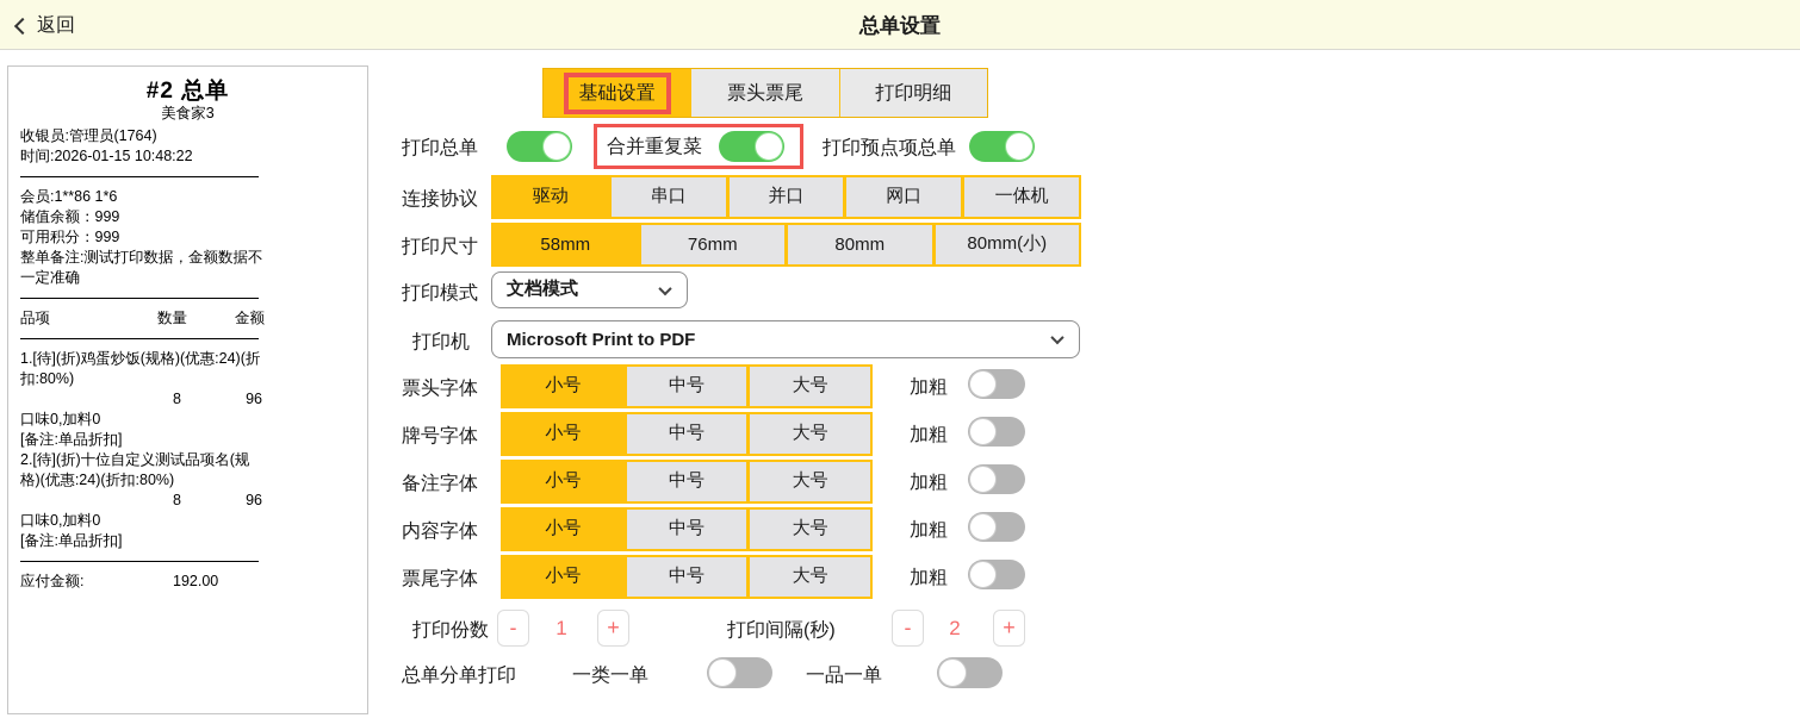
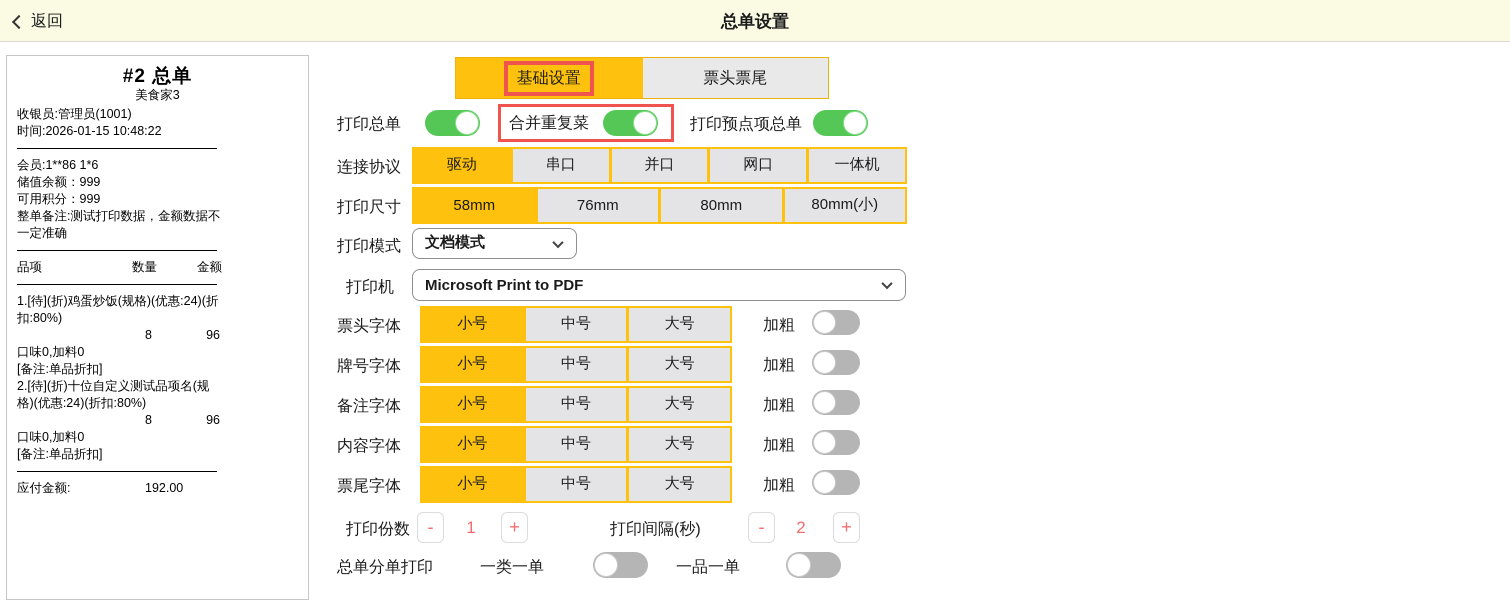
  返回
  总单设置
  #2 总单
  美食家3
- 收银员:管理员(1764)
+ 收银员:管理员(1001)
  时间:2026-01-15 10:48:22
  会员:1**86 1*6
  储值余额：999
  可用积分：999
  整单备注:测试打印数据，金额数据不一定准确
  品项
  数量
  金额
  1.[待](折)鸡蛋炒饭(规格)(优惠:24)(折扣:80%)
  8
  96
  口味0,加料0
  [备注:单品折扣]
  2.[待](折)十位自定义测试品项名(规格)(优惠:24)(折扣:80%)
  8
  96
  口味0,加料0
  [备注:单品折扣]
  应付金额:
  192.00
  基础设置
  票头票尾
- 打印明细
  打印总单
  合并重复菜
  打印预点项总单
  连接协议
  驱动
  串口
  并口
  网口
  一体机
  打印尺寸
  58mm
  76mm
  80mm
  80mm(小)
  打印模式
  文档模式
  打印机
  Microsoft Print to PDF
  票头字体
  小号
  中号
  大号
  加粗
  牌号字体
  小号
  中号
  大号
  加粗
  备注字体
  小号
  中号
  大号
  加粗
  内容字体
  小号
  中号
  大号
  加粗
  票尾字体
  小号
  中号
  大号
  加粗
  打印份数
  -
  1
  +
  打印间隔(秒)
  -
  2
  +
  总单分单打印
  一类一单
  一品一单
